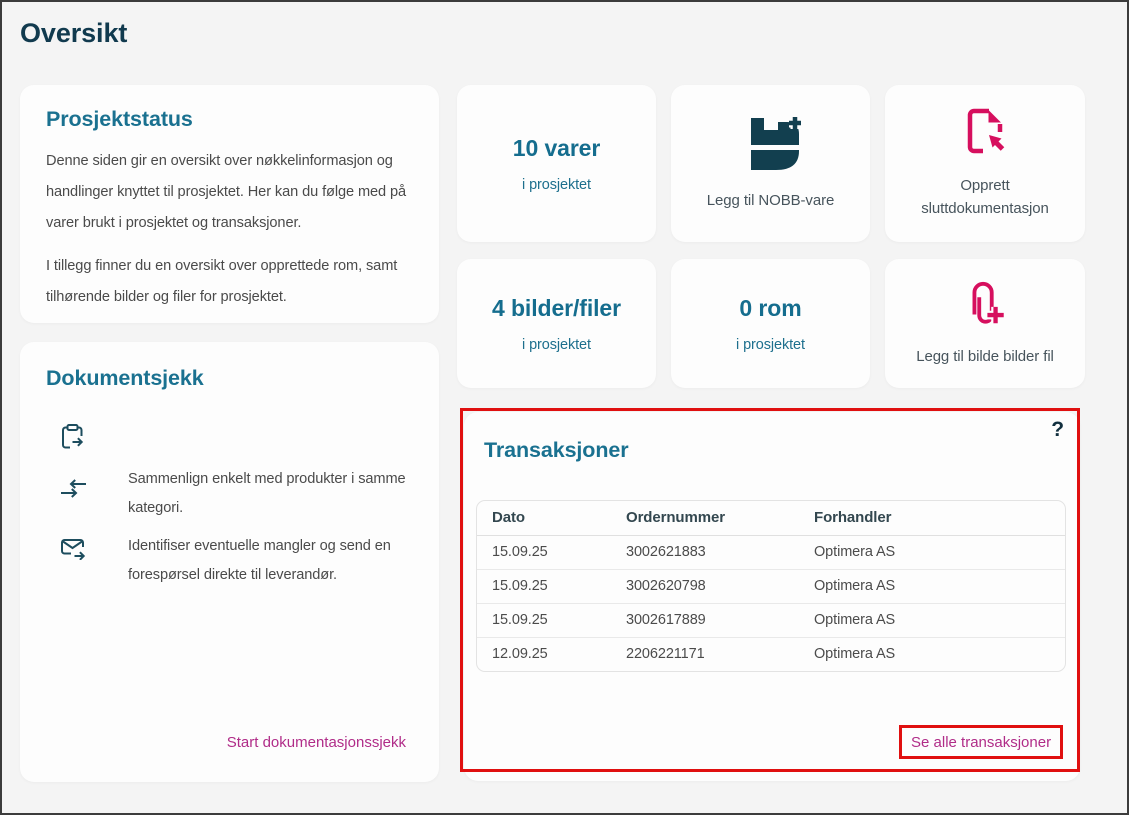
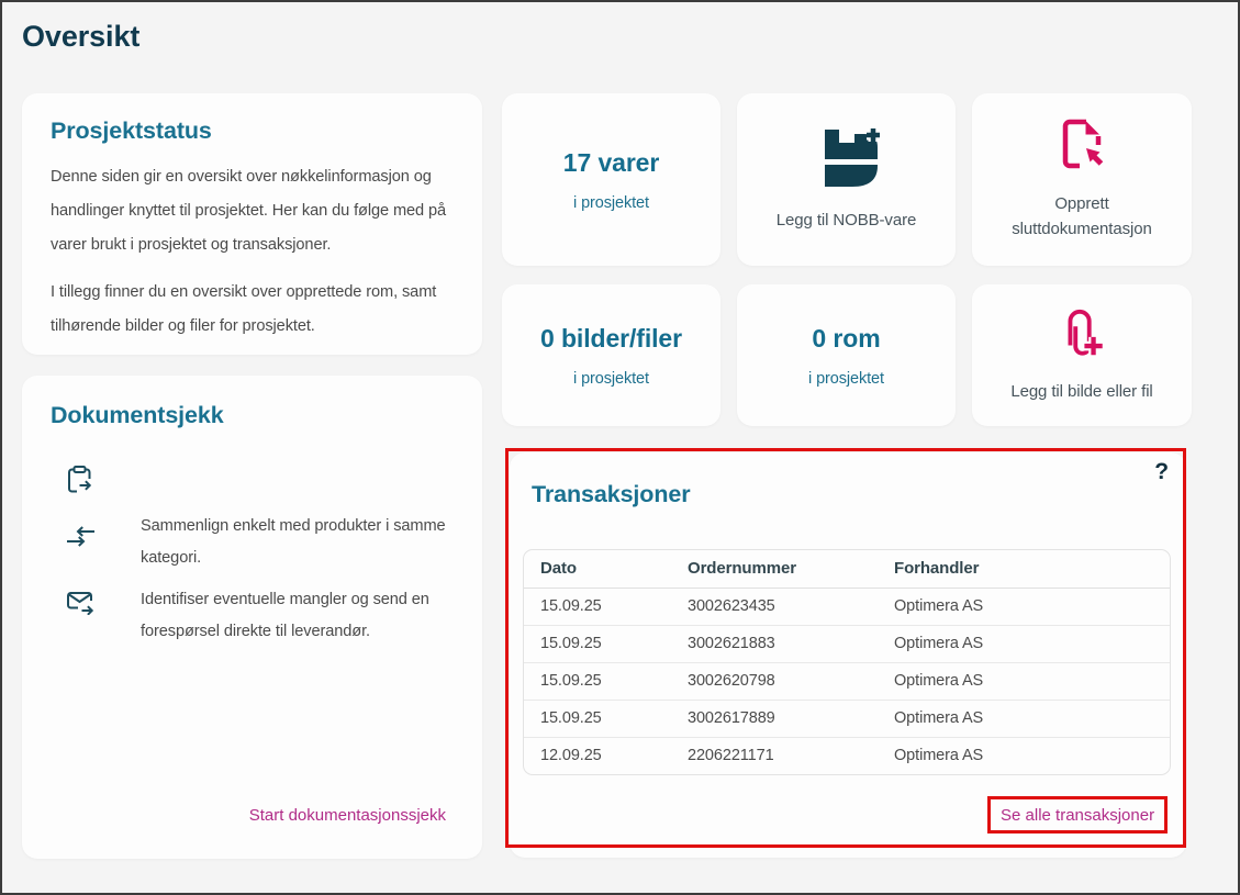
  Oversikt
  Prosjektstatus
  Denne siden gir en oversikt over nøkkelinformasjon og handlinger knyttet til prosjektet. Her kan du følge med på varer brukt i prosjektet og transaksjoner.
  I tillegg finner du en oversikt over opprettede rom, samt tilhørende bilder og filer for prosjektet.
  Dokumentsjekk
  Sammenlign enkelt med produkter i samme kategori.
  Identifiser eventuelle mangler og send en forespørsel direkte til leverandør.
  Start dokumentasjonssjekk
- 10 varer
+ 17 varer
  i prosjektet
  Legg til NOBB-vare
  Opprett sluttdokumentasjon
- 4 bilder/filer
+ 0 bilder/filer
  i prosjektet
  0 rom
  i prosjektet
- Legg til bilde bilder fil
+ Legg til bilde eller fil
  ?
  Transaksjoner
  Dato	Ordernummer	Forhandler
+ 15.09.25	3002623435	Optimera AS
  15.09.25	3002621883	Optimera AS
  15.09.25	3002620798	Optimera AS
  15.09.25	3002617889	Optimera AS
  12.09.25	2206221171	Optimera AS
  Se alle transaksjoner
